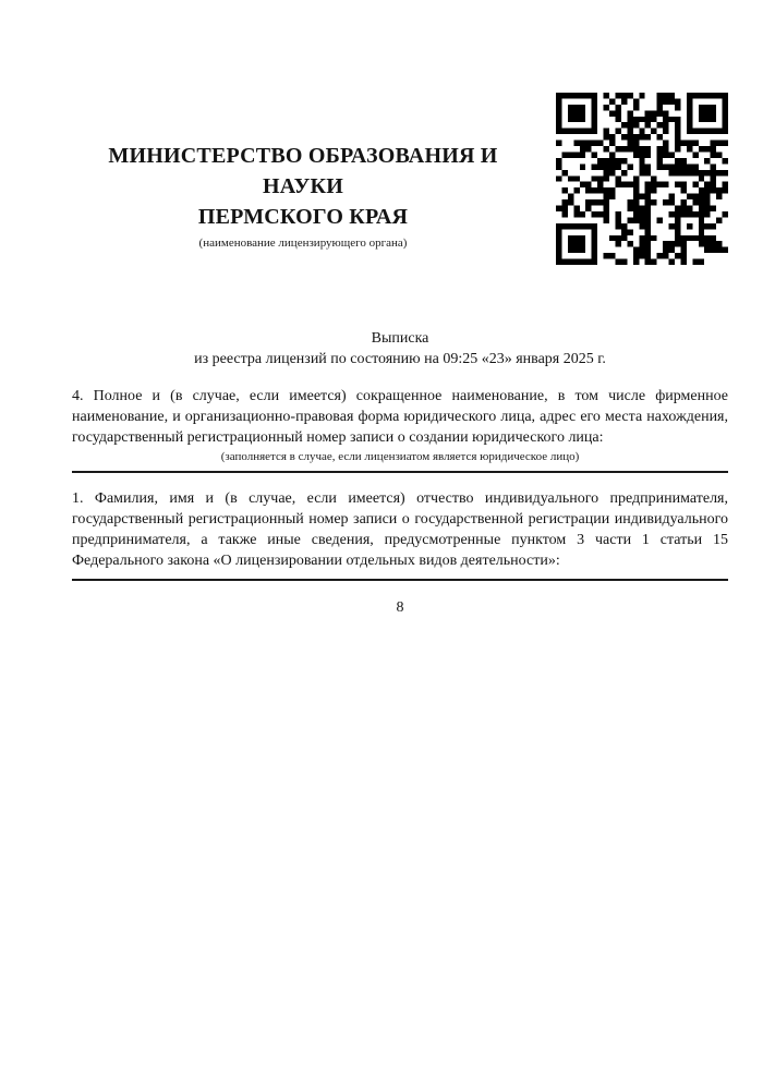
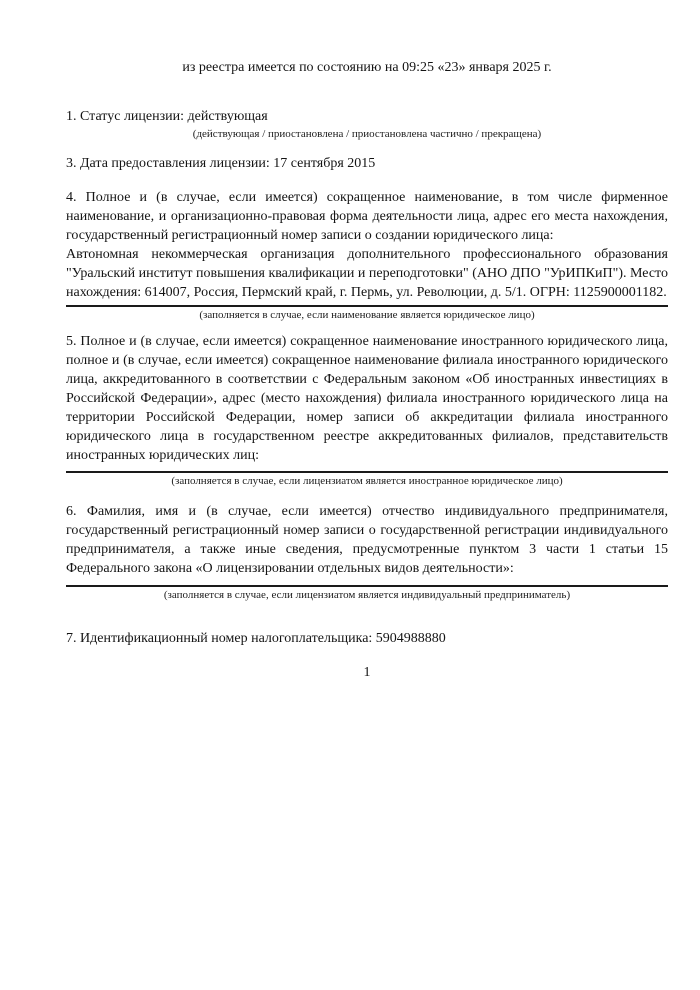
- МИНИСТЕРСТВО ОБРАЗОВАНИЯ И НАУКИ
- ПЕРМСКОГО КРАЯ
- (наименование лицензирующего органа)
- Выписка
- из реестра лицензий по состоянию на 09:25 «23» января 2025 г.
+ из реестра имеется по состоянию на 09:25 «23» января 2025 г.
+ 1. Статус лицензии: действующая
+ (действующая / приостановлена / приостановлена частично / прекращена)
+ 3. Дата предоставления лицензии: 17 сентября 2015
- 4. Полное и (в случае, если имеется) сокращенное наименование, в том числе фирменное наименование, и организационно-правовая форма юридического лица, адрес его места нахождения, государственный регистрационный номер записи о создании юридического лица:
+ 4. Полное и (в случае, если имеется) сокращенное наименование, в том числе фирменное наименование, и организационно-правовая форма деятельности лица, адрес его места нахождения, государственный регистрационный номер записи о создании юридического лица:
+ Автономная некоммерческая организация дополнительного профессионального образования "Уральский институт повышения квалификации и переподготовки" (АНО ДПО "УрИПКиП"). Место нахождения: 614007, Россия, Пермский край, г. Пермь, ул. Революции, д. 5/1. ОГРН: 1125900001182.
- (заполняется в случае, если лицензиатом является юридическое лицо)
+ (заполняется в случае, если наименование является юридическое лицо)
+ 5. Полное и (в случае, если имеется) сокращенное наименование иностранного юридического лица, полное и (в случае, если имеется) сокращенное наименование филиала иностранного юридического лица, аккредитованного в соответствии с Федеральным законом «Об иностранных инвестициях в Российской Федерации», адрес (место нахождения) филиала иностранного юридического лица на территории Российской Федерации, номер записи об аккредитации филиала иностранного юридического лица в государственном реестре аккредитованных филиалов, представительств иностранных юридических лиц:
+ (заполняется в случае, если лицензиатом является иностранное юридическое лицо)
- 1. Фамилия, имя и (в случае, если имеется) отчество индивидуального предпринимателя, государственный регистрационный номер записи о государственной регистрации индивидуального предпринимателя, а также иные сведения, предусмотренные пунктом 3 части 1 статьи 15 Федерального закона «О лицензировании отдельных видов деятельности»:
+ 6. Фамилия, имя и (в случае, если имеется) отчество индивидуального предпринимателя, государственный регистрационный номер записи о государственной регистрации индивидуального предпринимателя, а также иные сведения, предусмотренные пунктом 3 части 1 статьи 15 Федерального закона «О лицензировании отдельных видов деятельности»:
+ (заполняется в случае, если лицензиатом является индивидуальный предприниматель)
+ 7. Идентификационный номер налогоплательщика: 5904988880
- 8
+ 1
